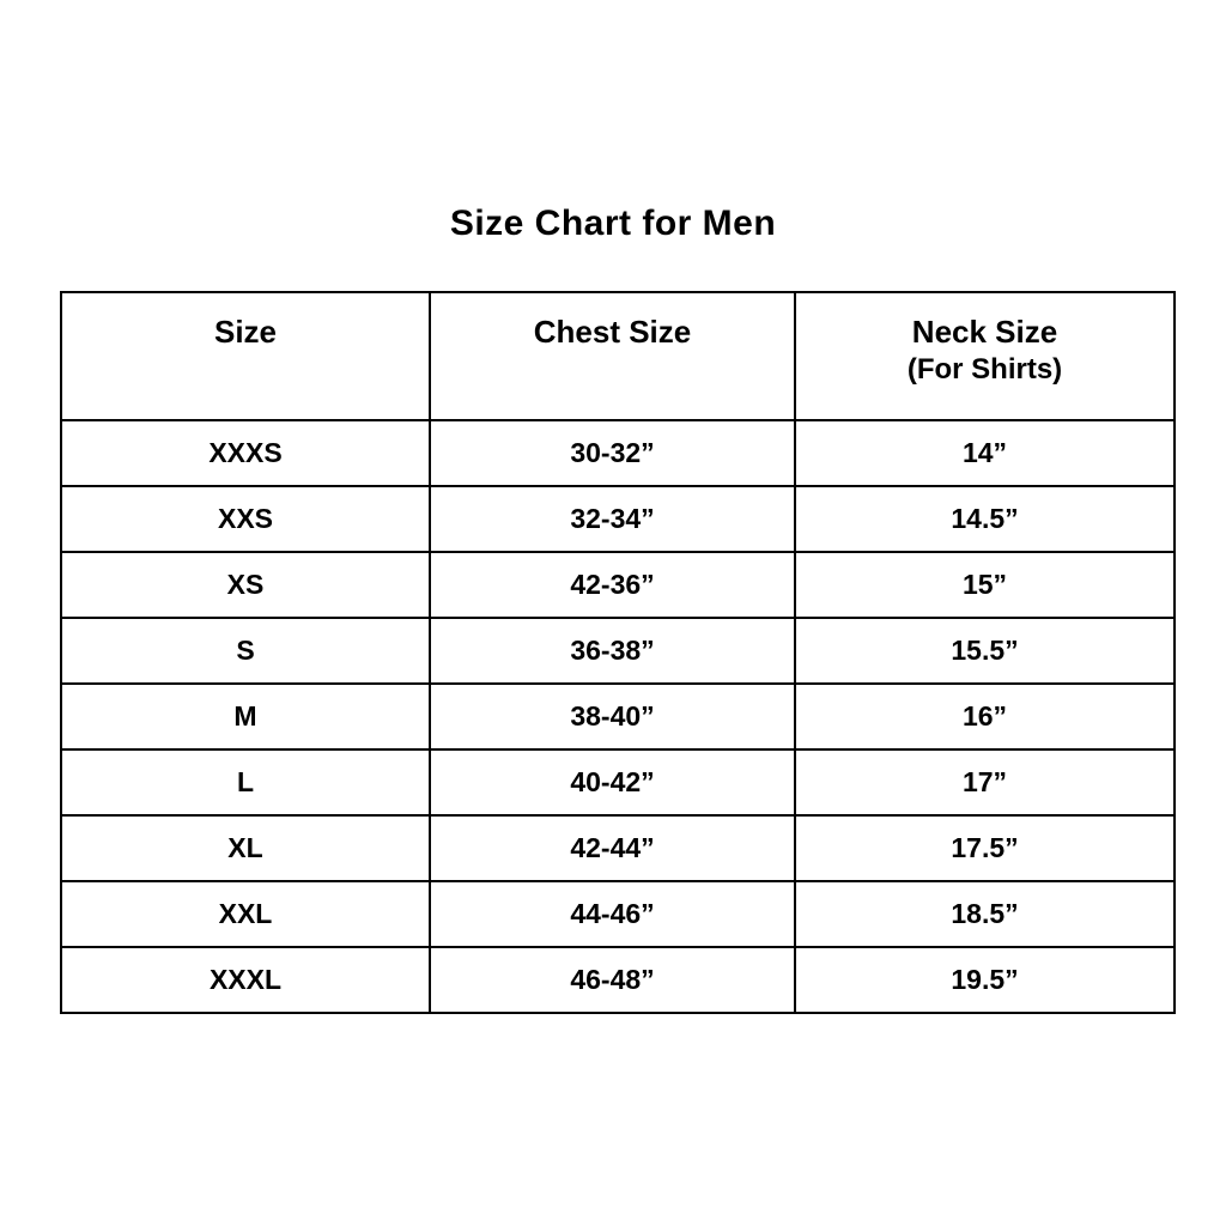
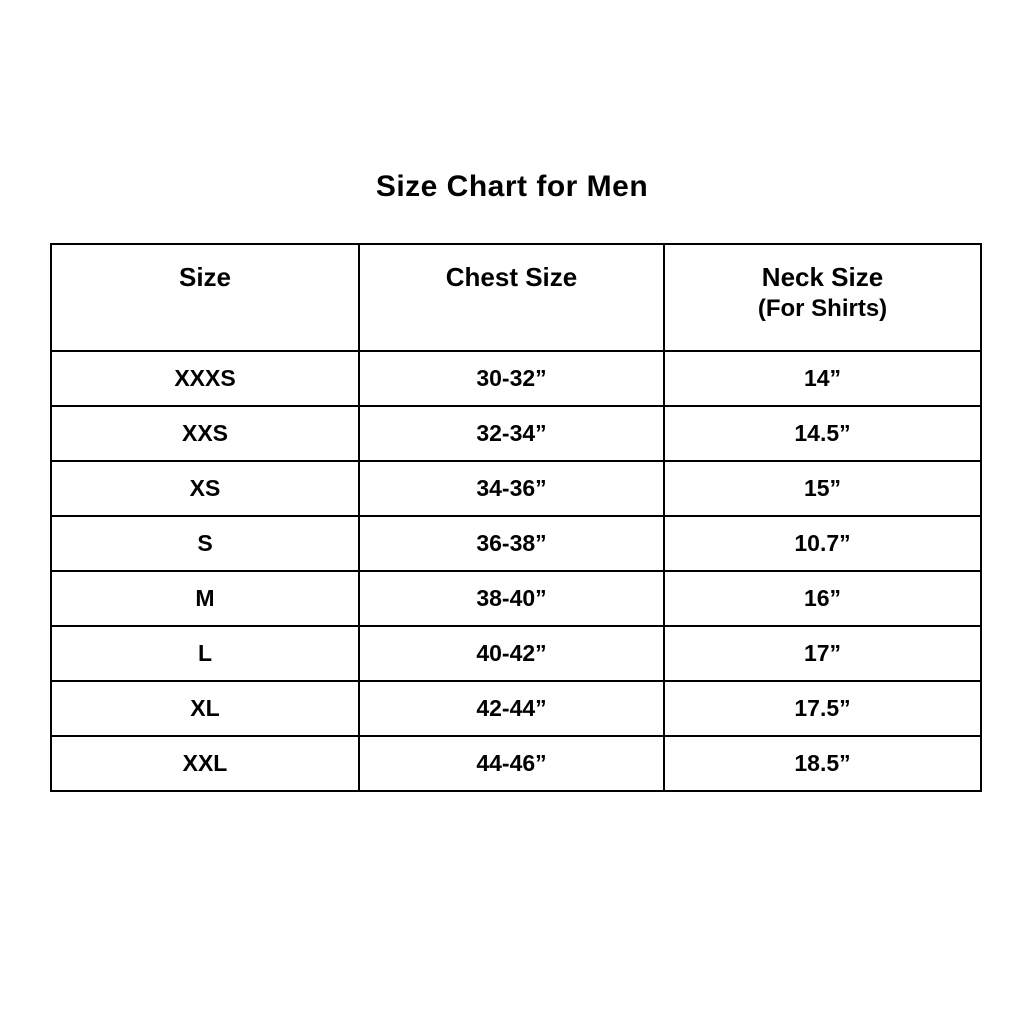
  Size Chart for Men
  Size	Chest Size	Neck Size (For Shirts)
  XXXS	30-32”	14”
  XXS	32-34”	14.5”
- XS	42-36”	15”
+ XS	34-36”	15”
- S	36-38”	15.5”
+ S	36-38”	10.7”
  M	38-40”	16”
  L	40-42”	17”
  XL	42-44”	17.5”
  XXL	44-46”	18.5”
- XXXL	46-48”	19.5”
